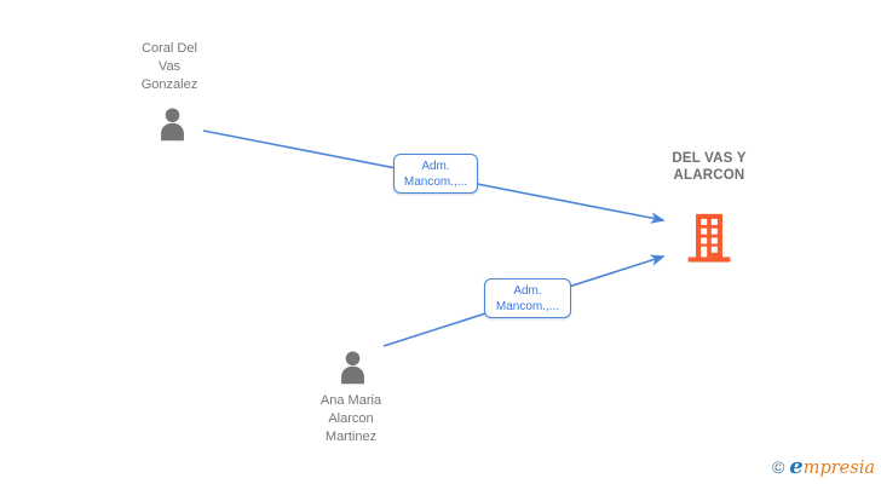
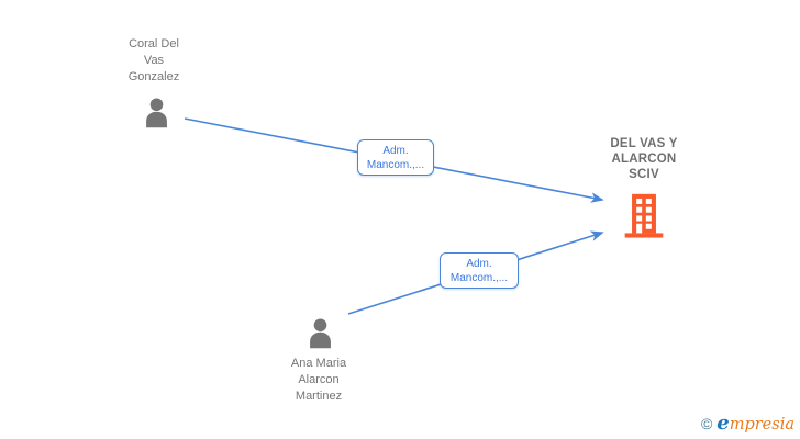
  Coral Del
  Vas
  Gonzalez
  Ana Maria
  Alarcon
  Martinez
  DEL VAS Y
  ALARCON
+ SCIV
  Adm.
  Mancom.,...
  Adm.
  Mancom.,...
  ©
  e
  mpresia
